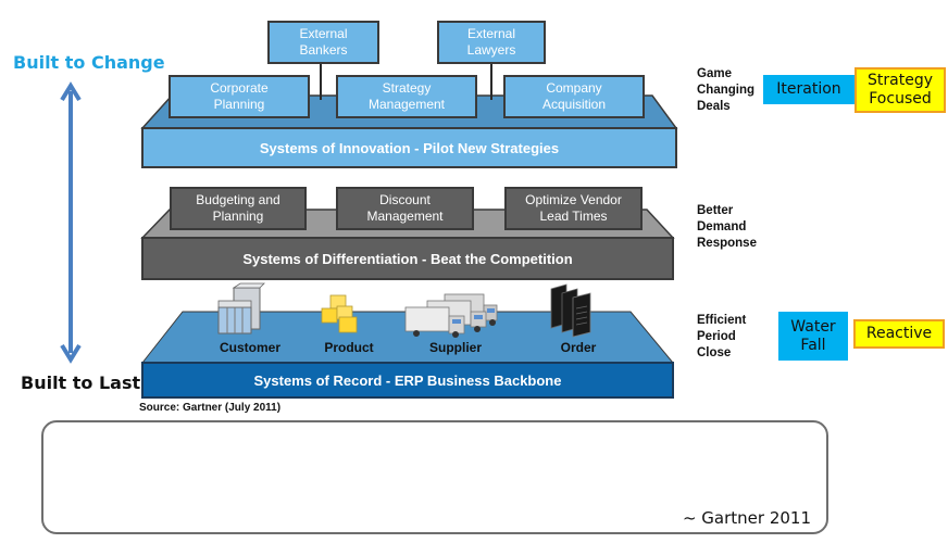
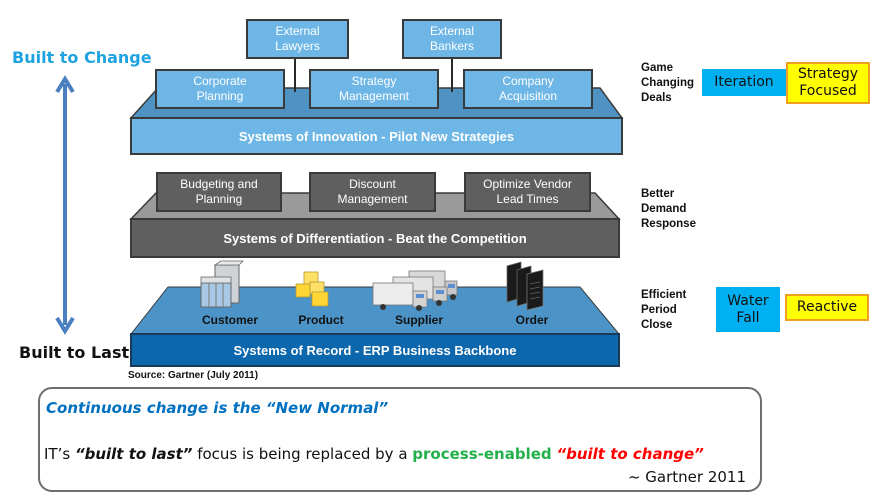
  Built to Change
  Built to Last
  External
- Bankers
+ Lawyers
  External
- Lawyers
+ Bankers
  Corporate
  Planning
  Strategy
  Management
  Company
  Acquisition
  Systems of Innovation - Pilot New Strategies
  Budgeting and
  Planning
  Discount
  Management
  Optimize Vendor
  Lead Times
  Systems of Differentiation - Beat the Competition
  Customer
  Product
  Supplier
  Order
  Systems of Record - ERP Business Backbone
  Source: Gartner (July 2011)
  Game
  Changing
  Deals
  Better
  Demand
  Response
  Efficient
  Period
  Close
  Iteration
  Strategy
  Focused
  Water
  Fall
  Reactive
+ Continuous change is the “New Normal”
+ IT’s “built to last” focus is being replaced by a process-enabled “built to change”
  ~ Gartner 2011
